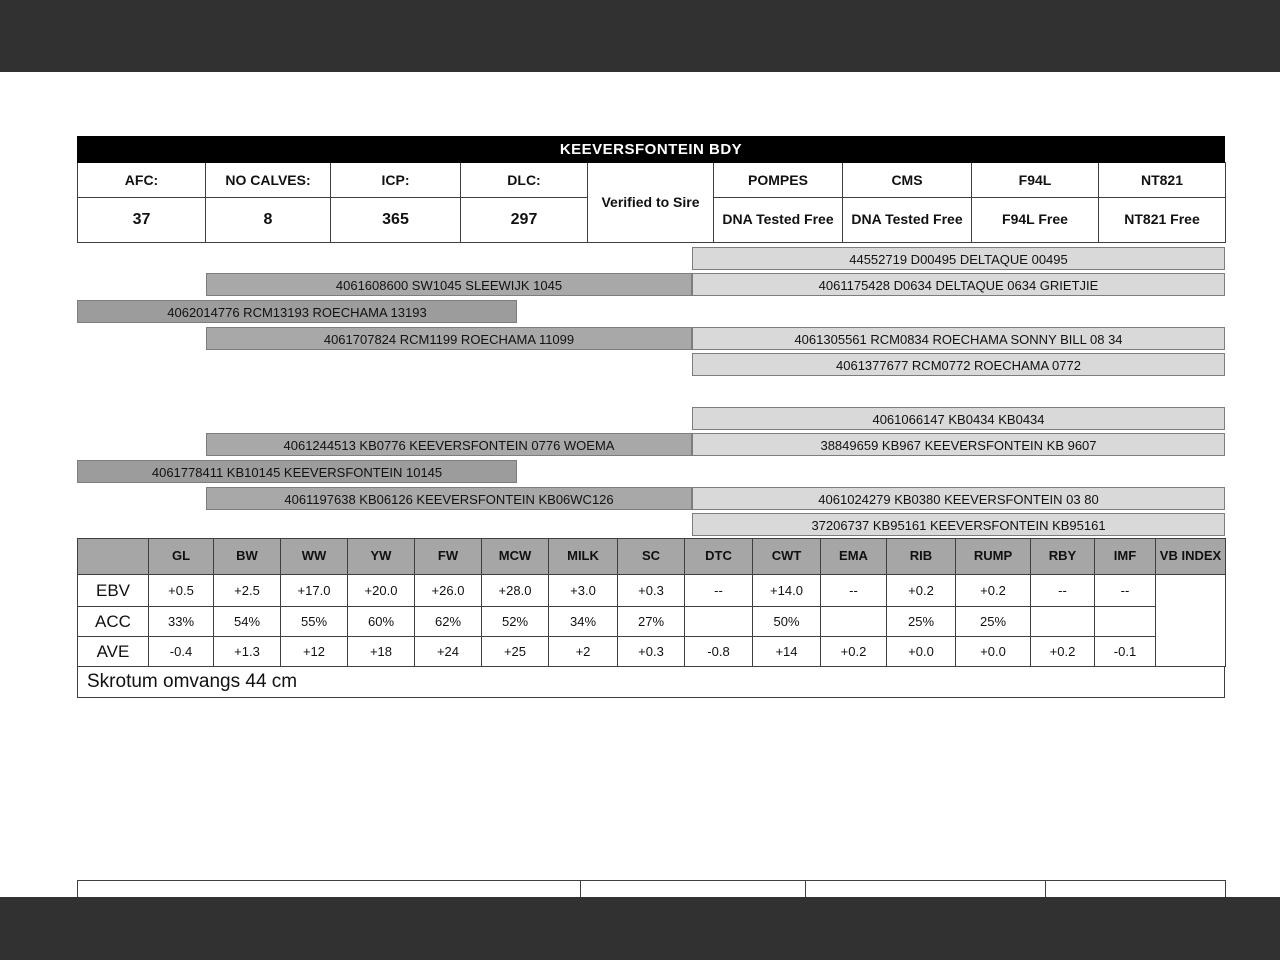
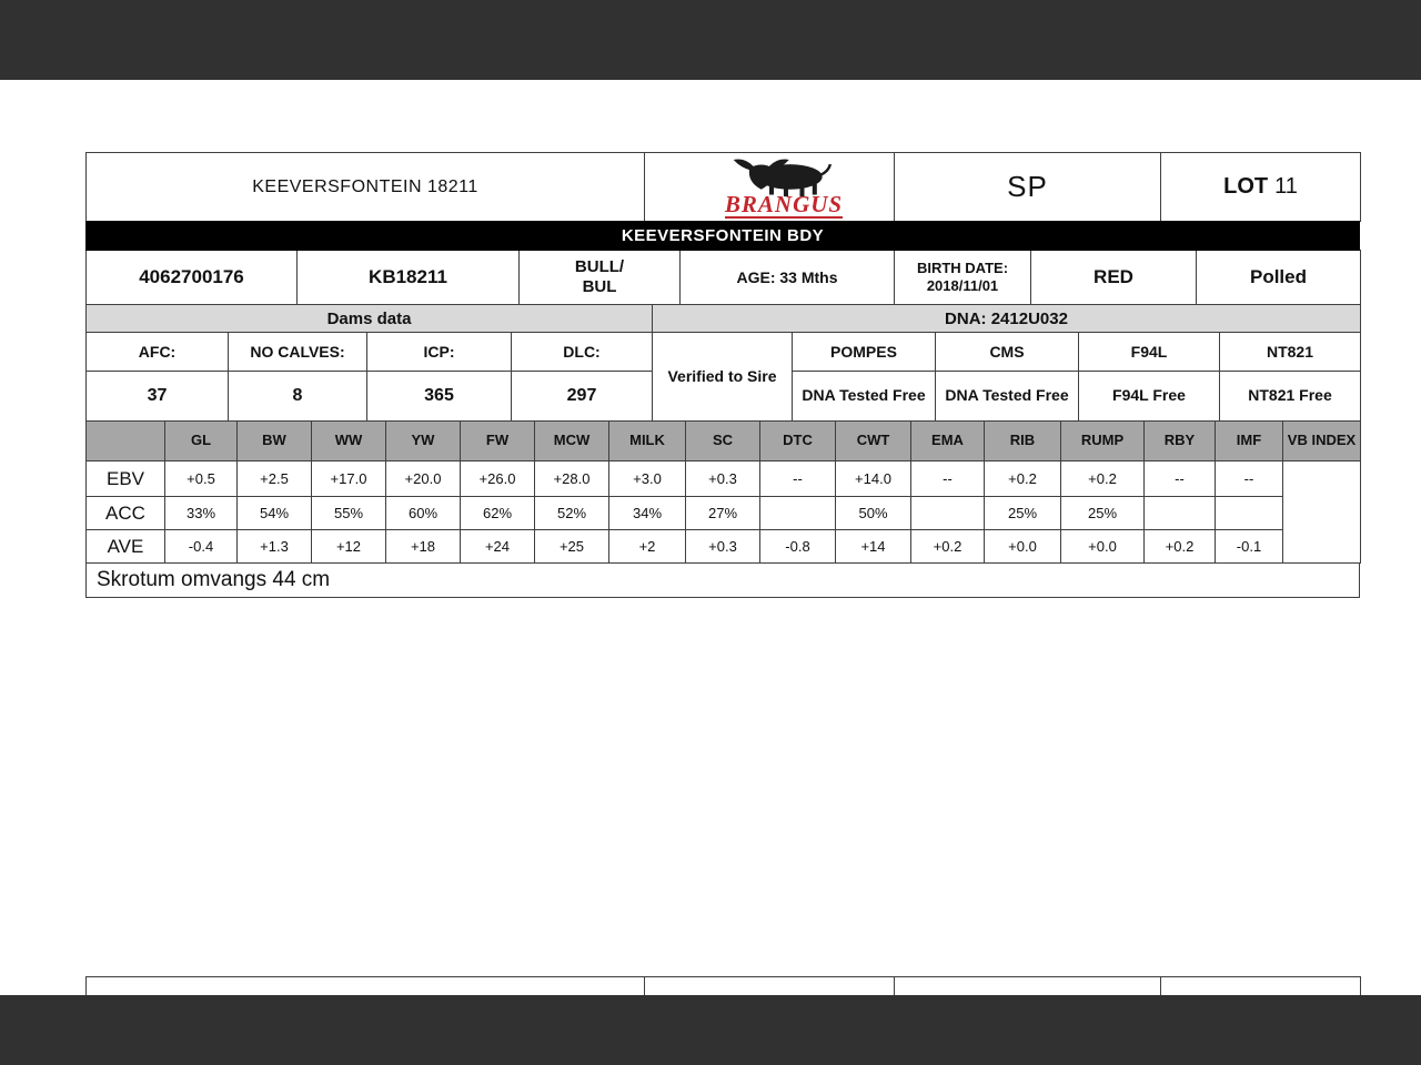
+ KEEVERSFONTEIN 18211	BRANGUS	SP	LOT 11
  KEEVERSFONTEIN BDY
+ 4062700176	KB18211	BULL/ BUL	AGE: 33 Mths	BIRTH DATE: 2018/11/01	RED	Polled
+ Dams data	DNA: 2412U032
  AFC:	NO CALVES:	ICP:	DLC:	Verified to Sire	POMPES	CMS	F94L	NT821
  37	8	365	297	DNA Tested Free	DNA Tested Free	F94L Free	NT821 Free
- 44552719 D00495 DELTAQUE 00495
- 4061608600 SW1045 SLEEWIJK 1045
- 4061175428 D0634 DELTAQUE 0634 GRIETJIE
- 4062014776 RCM13193 ROECHAMA 13193
- 4061707824 RCM1199 ROECHAMA 11099
- 4061305561 RCM0834 ROECHAMA SONNY BILL 08 34
- 4061377677 RCM0772 ROECHAMA 0772
- 4061066147 KB0434 KB0434
- 4061244513 KB0776 KEEVERSFONTEIN 0776 WOEMA
- 38849659 KB967 KEEVERSFONTEIN KB 9607
- 4061778411 KB10145 KEEVERSFONTEIN 10145
- 4061197638 KB06126 KEEVERSFONTEIN KB06WC126
- 4061024279 KB0380 KEEVERSFONTEIN 03 80
- 37206737 KB95161 KEEVERSFONTEIN KB95161
  	GL	BW	WW	YW	FW	MCW	MILK	SC	DTC	CWT	EMA	RIB	RUMP	RBY	IMF	VB INDEX
  EBV	+0.5	+2.5	+17.0	+20.0	+26.0	+28.0	+3.0	+0.3	--	+14.0	--	+0.2	+0.2	--	--
  ACC	33%	54%	55%	60%	62%	52%	34%	27%		50%		25%	25%
  AVE	-0.4	+1.3	+12	+18	+24	+25	+2	+0.3	-0.8	+14	+0.2	+0.0	+0.0	+0.2	-0.1
  Skrotum omvangs 44 cm
